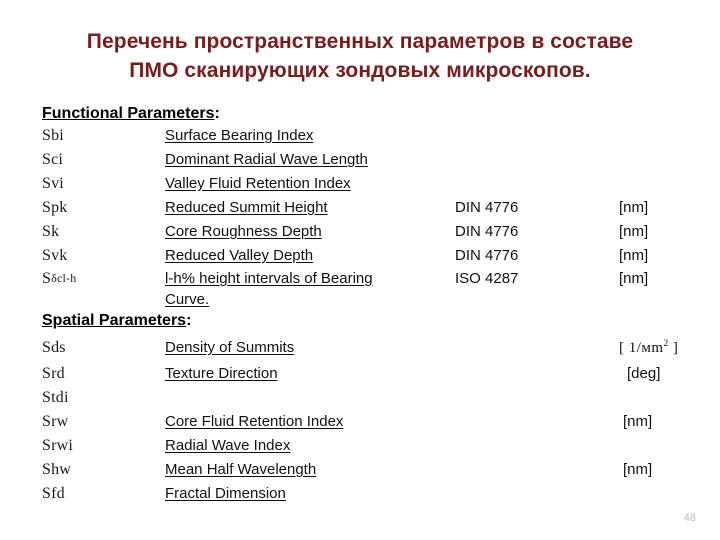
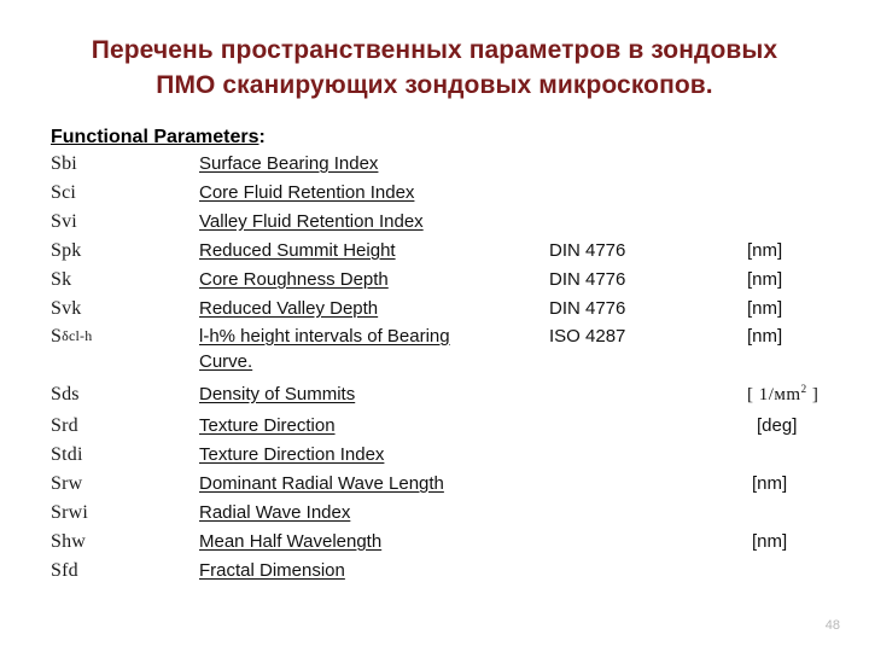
- Перечень пространственных параметров в составе
+ Перечень пространственных параметров в зондовых
  ПМО сканирующих зондовых микроскопов.
  Functional Parameters:
  Sbi
  Surface Bearing Index
  Sci
- Dominant Radial Wave Length
+ Core Fluid Retention Index
  Svi
  Valley Fluid Retention Index
  Spk
  Reduced Summit Height
  DIN 4776
  [nm]
  Sk
  Core Roughness Depth
  DIN 4776
  [nm]
  Svk
  Reduced Valley Depth
  DIN 4776
  [nm]
  Sδcl-h
  l-h% height intervals of Bearing
  Curve.
  ISO 4287
  [nm]
- Spatial Parameters:
  Sds
  Density of Summits
  [ 1/мm2 ]
  Srd
  Texture Direction
  [deg]
  Stdi
+ Texture Direction Index
  Srw
- Core Fluid Retention Index
+ Dominant Radial Wave Length
  [nm]
  Srwi
  Radial Wave Index
  Shw
  Mean Half Wavelength
  [nm]
  Sfd
  Fractal Dimension
  48
